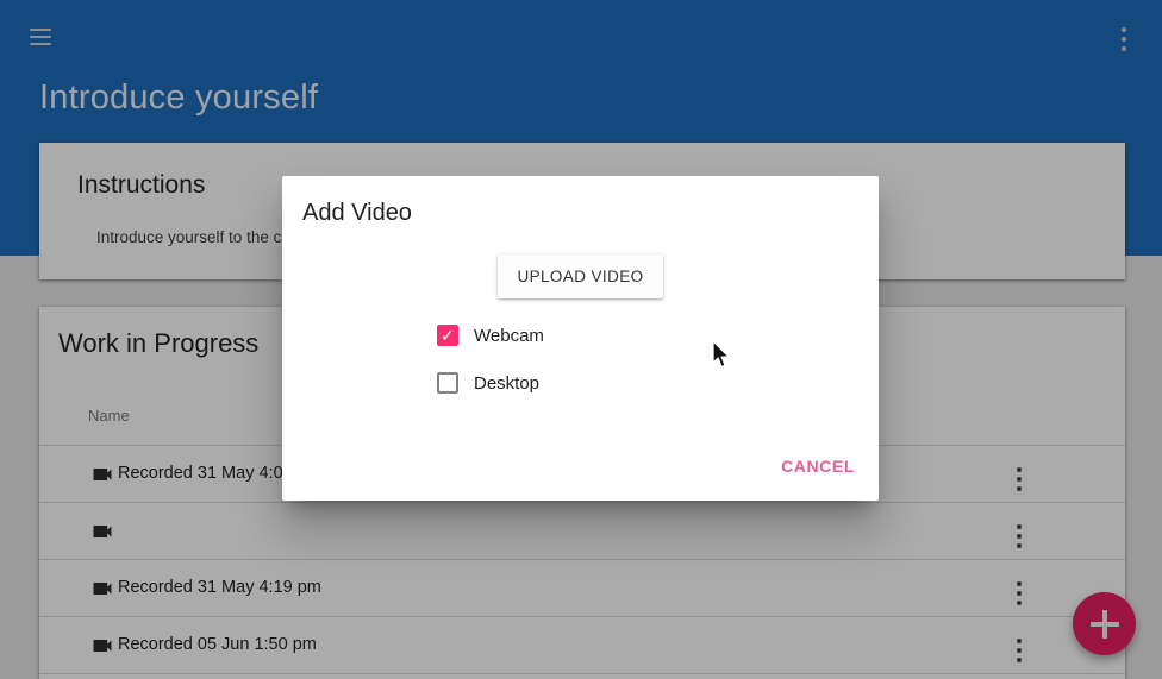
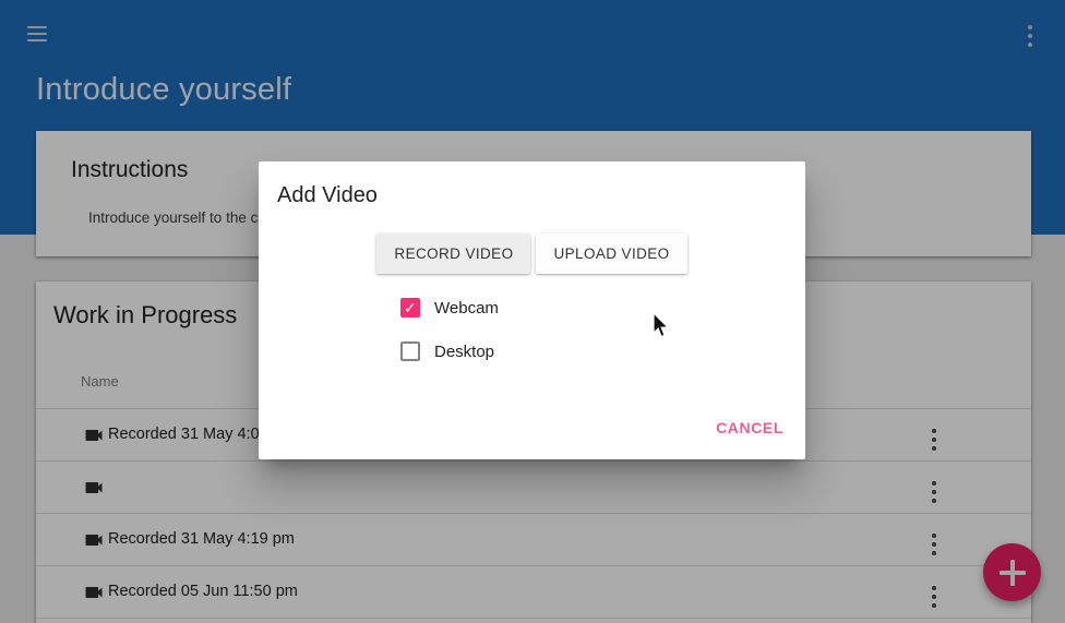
  Introduce yourself
  Instructions
  Introduce yourself to the c
  Work in Progress
  Name
  Recorded 31 May 4:0
  Recorded 31 May 4:19 pm
- Recorded 05 Jun 1:50 pm
+ Recorded 05 Jun 11:50 pm
  Add Video
+ RECORD VIDEO
  UPLOAD VIDEO
  ✓
  Webcam
  Desktop
  CANCEL
